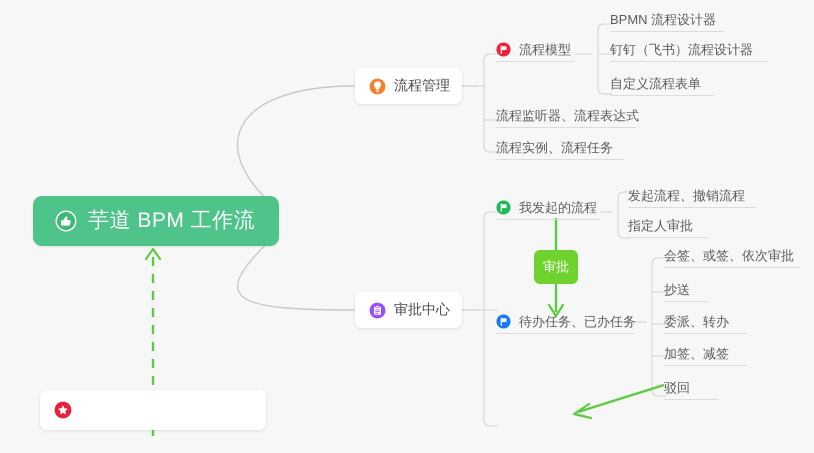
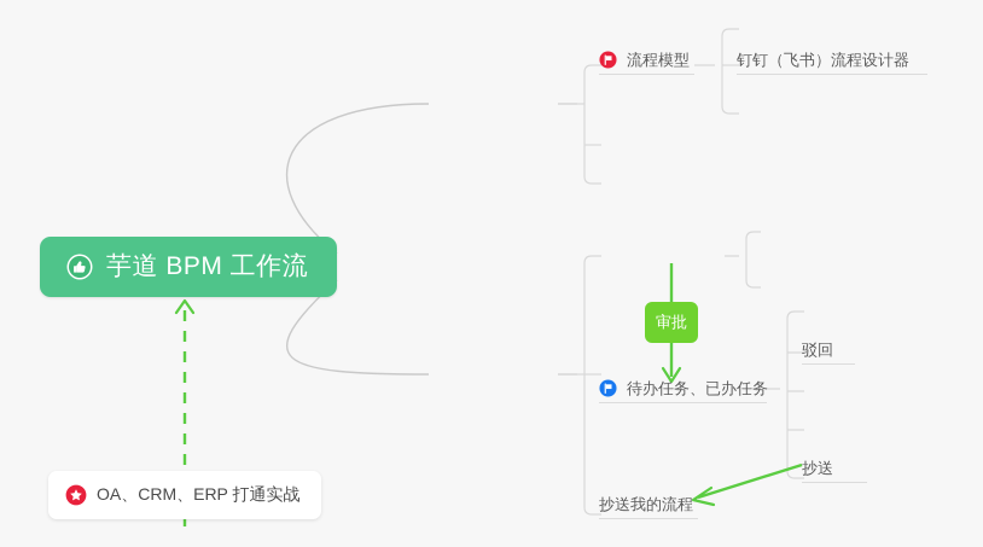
  芋道 BPM 工作流
- 流程管理
  流程模型
- BPMN 流程设计器
  钉钉（飞书）流程设计器
- 自定义流程表单
- 流程监听器、流程表达式
- 流程实例、流程任务
- 审批中心
- 我发起的流程
- 发起流程、撤销流程
- 指定人审批
  审批
  待办任务、已办任务
- 会签、或签、依次审批
- 抄送
+ 驳回
- 委派、转办
- 加签、减签
- 驳回
+ 抄送
+ 抄送我的流程
+ OA、CRM、ERP 打通实战
